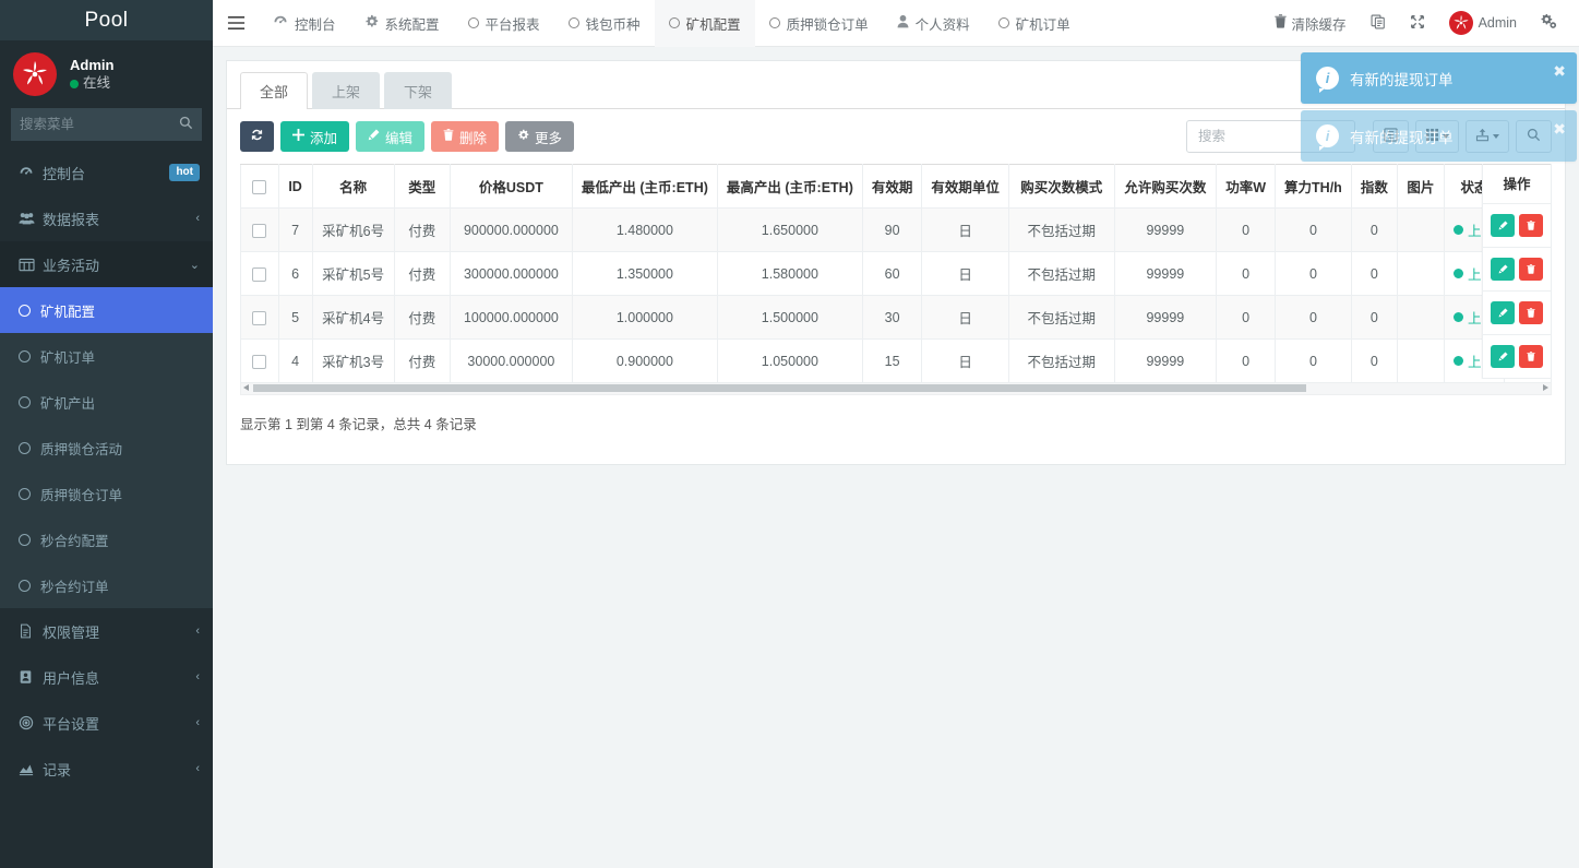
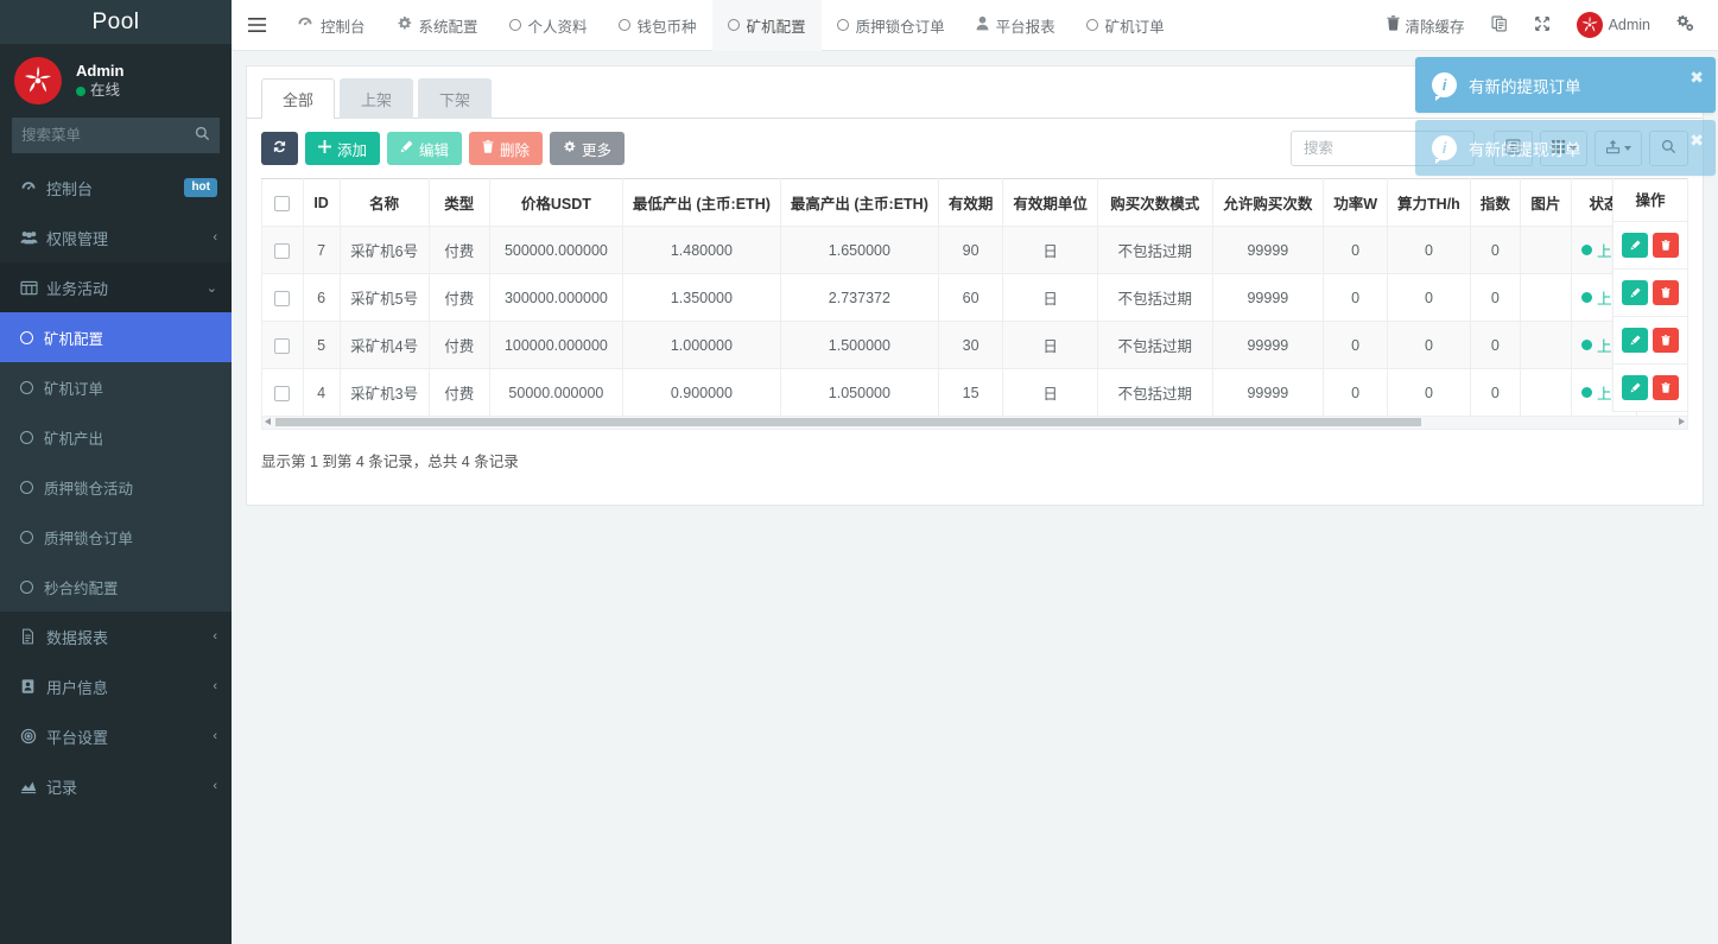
  Pool
  Admin
  在线
  搜索菜单
  控制台
  hot
- 数据报表
+ 权限管理
  ‹
  业务活动
  ⌄
  矿机配置
  矿机订单
  矿机产出
  质押锁仓活动
  质押锁仓订单
  秒合约配置
- 秒合约订单
- 权限管理
+ 数据报表
  ‹
  用户信息
  ‹
  平台设置
  ‹
  记录
  ‹
  控制台
  系统配置
- 平台报表
+ 个人资料
  钱包币种
  矿机配置
  质押锁仓订单
- 个人资料
+ 平台报表
  矿机订单
  清除缓存
  Admin
  全部
  上架
  下架
  添加
  编辑
  删除
  更多
  搜索
  	ID	名称	类型	价格USDT	最低产出 (主币:ETH)	最高产出 (主币:ETH)	有效期	有效期单位	购买次数模式	允许购买次数	功率W	算力TH/h	指数	图片	状
- 	7	采矿机6号	付费	900000.000000	1.480000	1.650000	90	日	不包括过期	99999	0	0	0		上
+ 	7	采矿机6号	付费	500000.000000	1.480000	1.650000	90	日	不包括过期	99999	0	0	0		上
- 	6	采矿机5号	付费	300000.000000	1.350000	1.580000	60	日	不包括过期	99999	0	0	0		上
+ 	6	采矿机5号	付费	300000.000000	1.350000	2.737372	60	日	不包括过期	99999	0	0	0		上
  	5	采矿机4号	付费	100000.000000	1.000000	1.500000	30	日	不包括过期	99999	0	0	0		上
- 	4	采矿机3号	付费	30000.000000	0.900000	1.050000	15	日	不包括过期	99999	0	0	0		上
+ 	4	采矿机3号	付费	50000.000000	0.900000	1.050000	15	日	不包括过期	99999	0	0	0		上
  操作
  显示第 1 到第 4 条记录，总共 4 条记录
  i
  有新的提现订单
  ✖
  i
  有新的提现订单
  ✖
